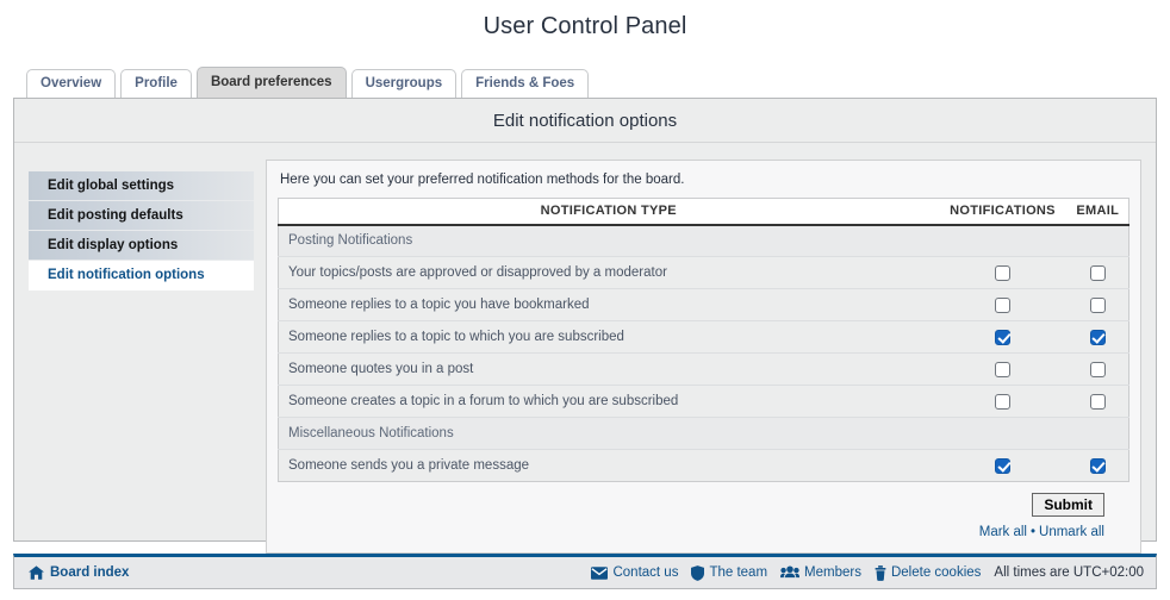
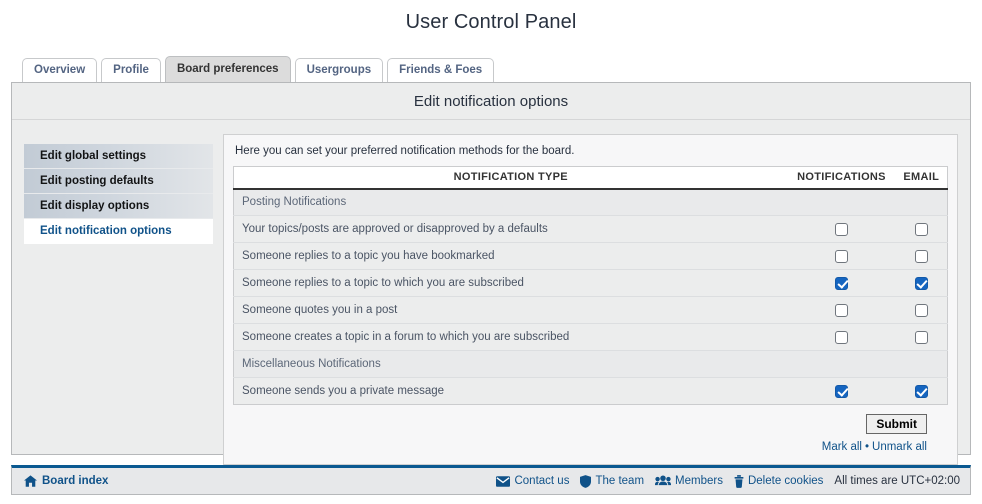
  User Control Panel
  Overview
  Profile
  Board preferences
  Usergroups
  Friends & Foes
  Edit notification options
  Edit global settings
  Edit posting defaults
  Edit display options
  Edit notification options
  Here you can set your preferred notification methods for the board.
  NOTIFICATION TYPE	NOTIFICATIONS	EMAIL
  Posting Notifications
- Your topics/posts are approved or disapproved by a moderator
+ Your topics/posts are approved or disapproved by a defaults
  Someone replies to a topic you have bookmarked
  Someone replies to a topic to which you are subscribed
  Someone quotes you in a post
  Someone creates a topic in a forum to which you are subscribed
  Miscellaneous Notifications
  Someone sends you a private message
  Submit
  Mark all • Unmark all
  Board index
  Contact us
  The team
  Members
  Delete cookies
  All times are UTC+02:00
